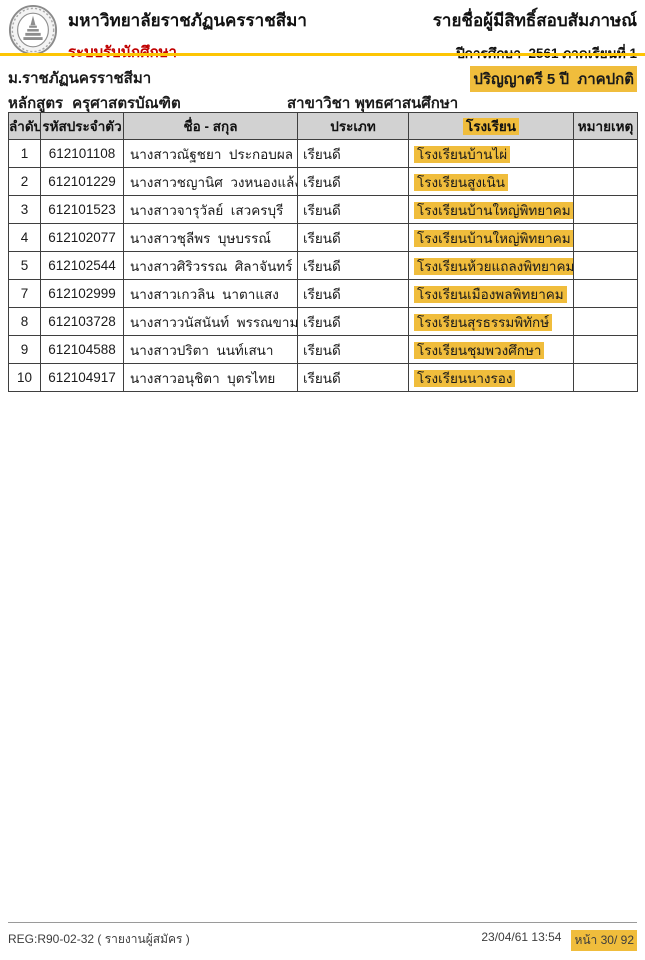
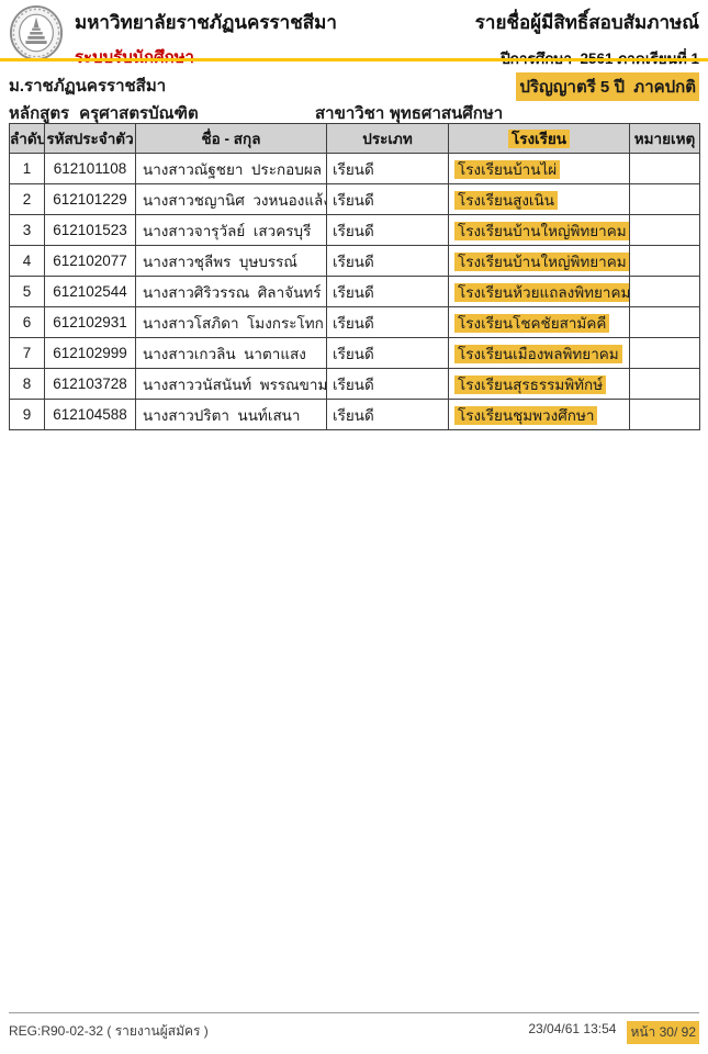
  มหาวิทยาลัยราชภัฏนครราชสีมา
  รายชื่อผู้มีสิทธิ์สอบสัมภาษณ์
  ม.ราชภัฏนครราชสีมา
  ปริญญาตรี 5 ปี ภาคปกติ
  หลักสูตร ครุศาสตรบัณฑิต
  สาขาวิชา
  พุทธศาสนศึกษา
  ลำดับ	รหัสประจำตัว	ชื่อ - สกุล	ประเภท	โรงเรียน	หมายเหตุ
  1	612101108	นางสาวณัฐชยา ประกอบผล	เรียนดี	โรงเรียนบ้านไผ่
  2	612101229	นางสาวชญานิศ วงหนองแล้	เรียนดี	โรงเรียนสูงเนิน
  3	612101523	นางสาวจารุวัลย์ เสวครบุรี	เรียนดี	โรงเรียนบ้านใหญ่พิทยาคม
  4	612102077	นางสาวชุลีพร บุษบรรณ์	เรียนดี	โรงเรียนบ้านใหญ่พิทยาคม
  5	612102544	นางสาวศิริวรรณ ศิลาจันทร์	เรียนดี	โรงเรียนห้วยแถลงพิทยาคม
+ 6	612102931	นางสาวโสภิดา โมงกระโทก	เรียนดี	โรงเรียนโชคชัยสามัคคี
  7	612102999	นางสาวเกวลิน นาตาแสง	เรียนดี	โรงเรียนเมืองพลพิทยาคม
  8	612103728	นางสาววนัสนันท์ พรรณขาม	เรียนดี	โรงเรียนสุรธรรมพิทักษ์
  9	612104588	นางสาวปริตา นนท์เสนา	เรียนดี	โรงเรียนชุมพวงศึกษา
- 10	612104917	นางสาวอนุชิตา บุตรไทย	เรียนดี	โรงเรียนนางรอง
  REG:R90-02-32 ( รายงานผู้สมัคร )
  23/04/61 13:54
  หน้า 30/ 92
